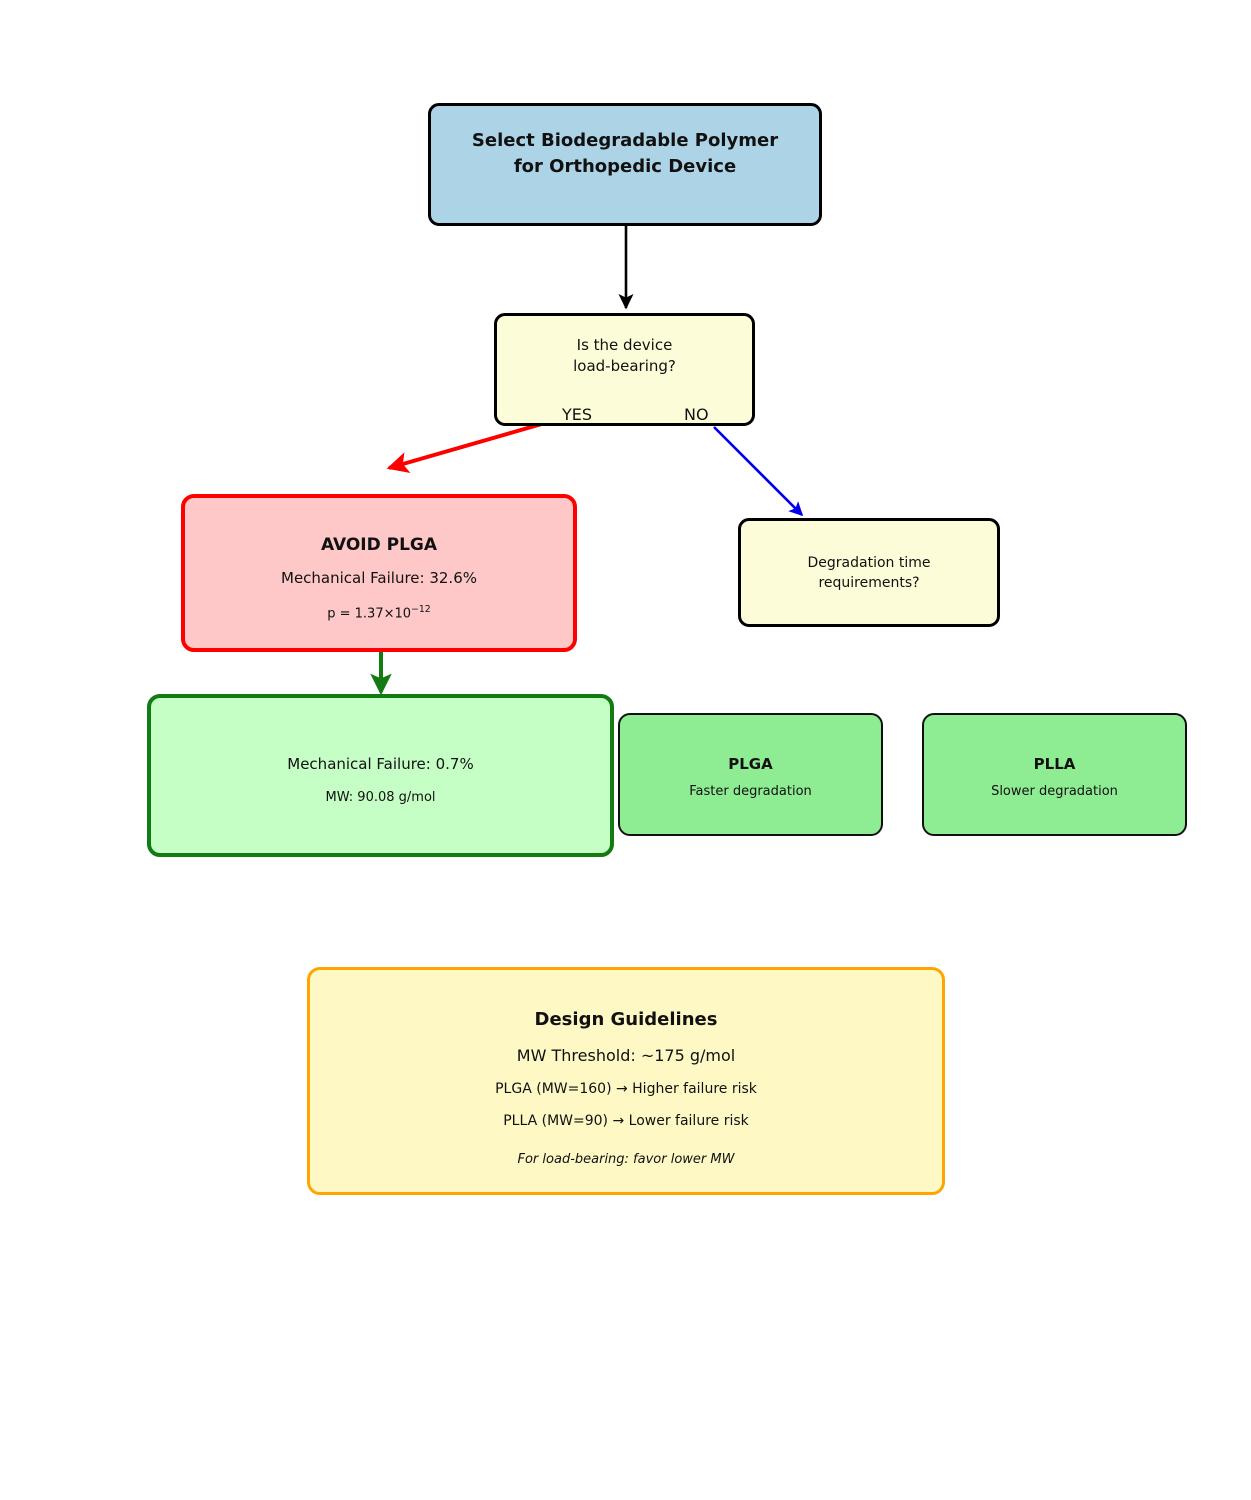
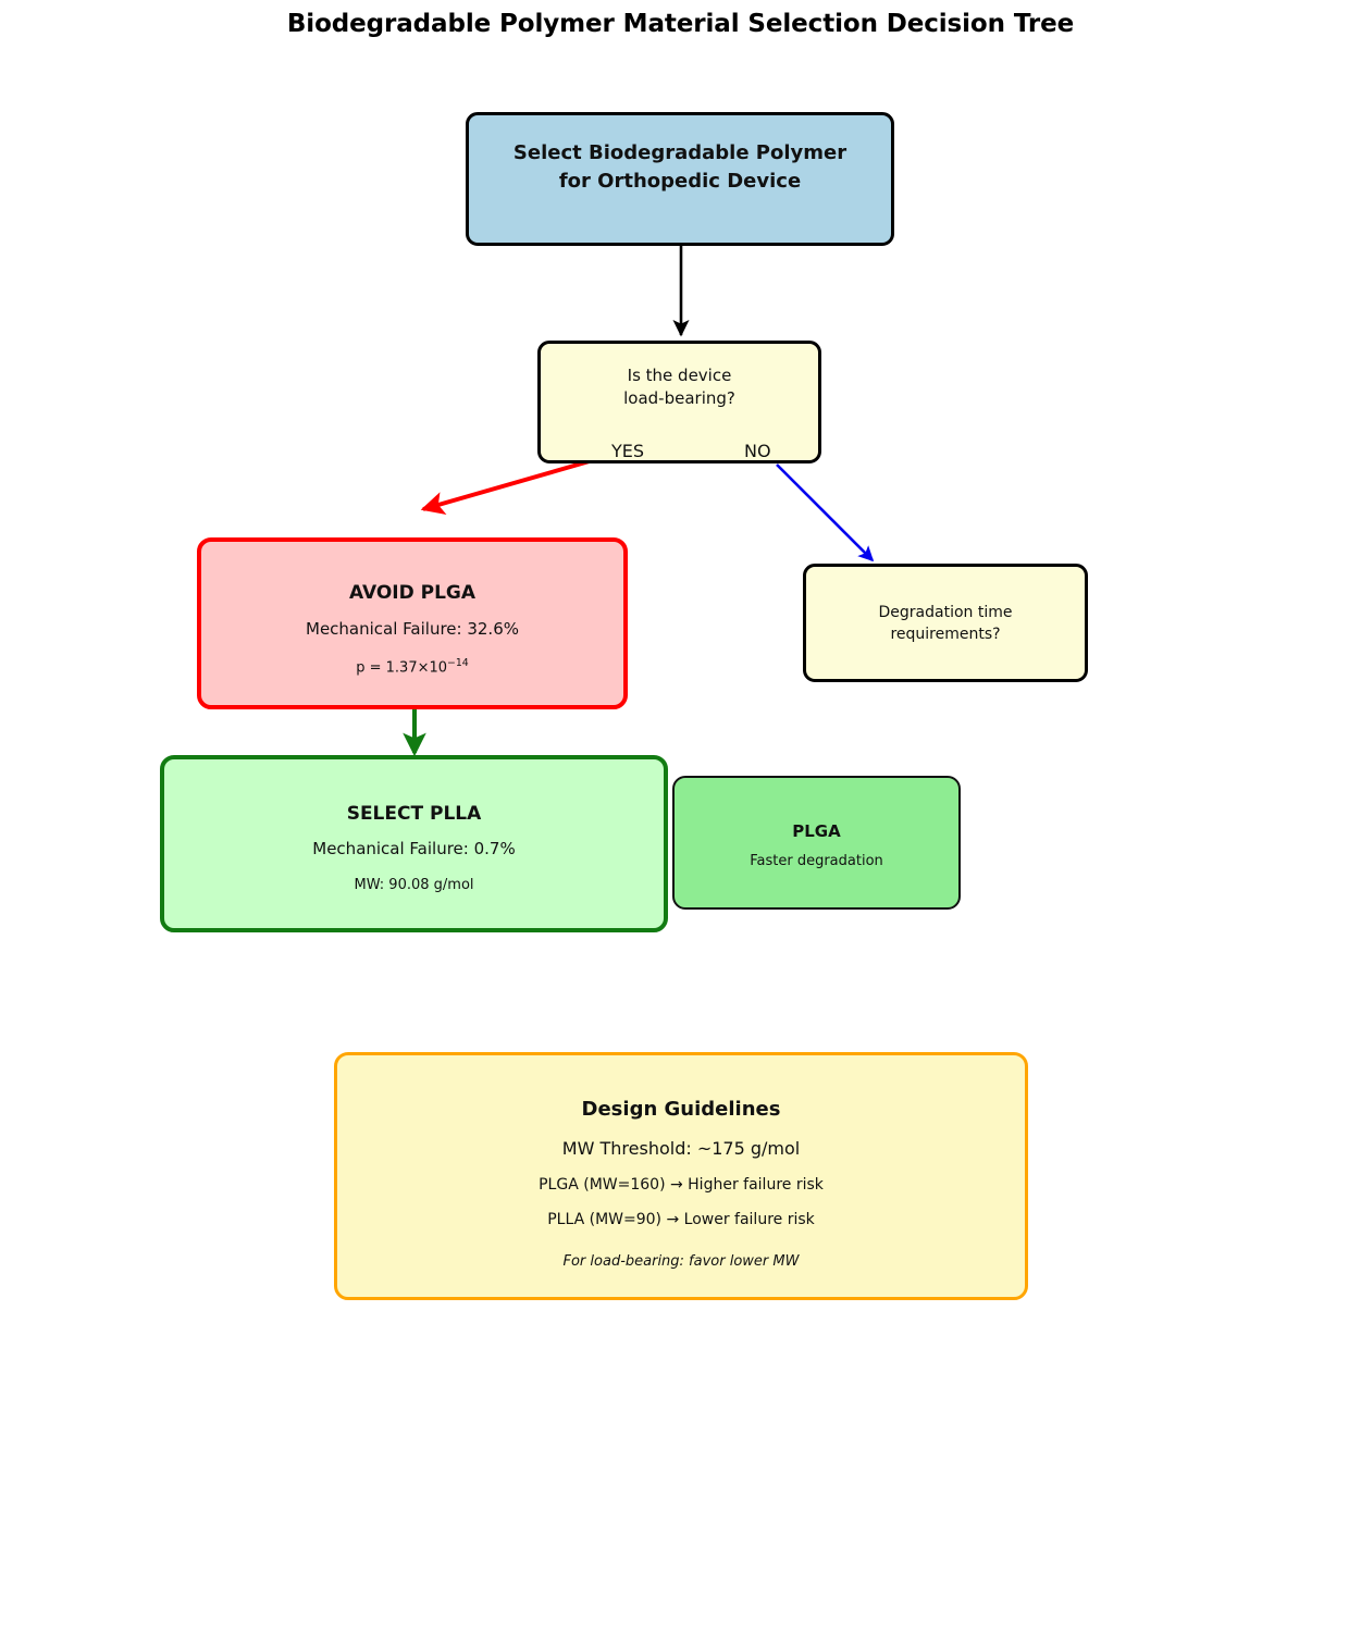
+ Biodegradable Polymer Material Selection Decision Tree
  Select Biodegradable Polymer
  for Orthopedic Device
  Is the device
  load-bearing?
  YES
  NO
  Degradation time
  requirements?
  AVOID PLGA
  Mechanical Failure: 32.6%
- p = 1.37×10−12
+ p = 1.37×10−14
+ SELECT PLLA
  Mechanical Failure: 0.7%
  MW: 90.08 g/mol
  PLGA
  Faster degradation
- PLLA
- Slower degradation
  Design Guidelines
  MW Threshold: ~175 g/mol
  PLGA (MW=160) → Higher failure risk
  PLLA (MW=90) → Lower failure risk
  For load-bearing: favor lower MW
